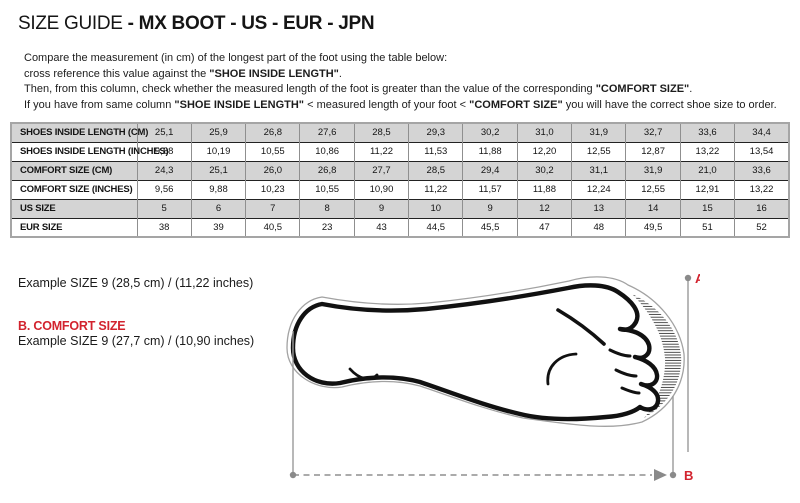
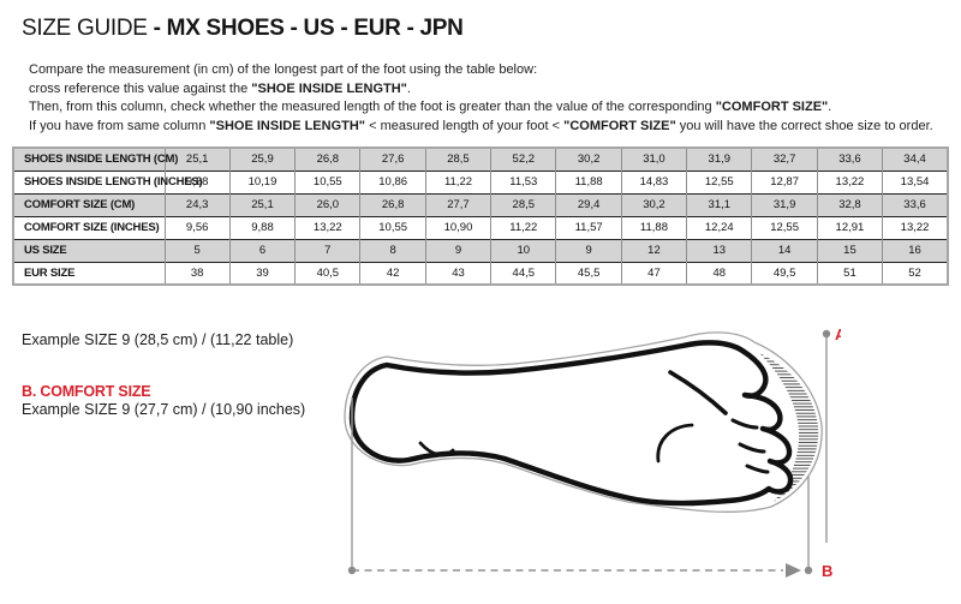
- SIZE GUIDE - MX BOOT - US - EUR - JPN
+ SIZE GUIDE - MX SHOES - US - EUR - JPN
  Compare the measurement (in cm) of the longest part of the foot using the table below:
  cross reference this value against the "SHOE INSIDE LENGTH".
  Then, from this column, check whether the measured length of the foot is greater than the value of the corresponding "COMFORT SIZE".
  If you have from same column "SHOE INSIDE LENGTH" < measured length of your foot < "COMFORT SIZE" you will have the correct shoe size to order.
- SHOES INSIDE LENGTH (CM)	25,1	25,9	26,8	27,6	28,5	29,3	30,2	31,0	31,9	32,7	33,6	34,4
+ SHOES INSIDE LENGTH (CM)	25,1	25,9	26,8	27,6	28,5	52,2	30,2	31,0	31,9	32,7	33,6	34,4
- SHOES INSIDE LENGTH (INCH	9,88	10,19	10,55	10,86	11,22	11,53	11,88	12,20	12,55	12,87	13,22	13,54
+ SHOES INSIDE LENGTH (INCH	9,88	10,19	10,55	10,86	11,22	11,53	11,88	14,83	12,55	12,87	13,22	13,54
- COMFORT SIZE (CM)	24,3	25,1	26,0	26,8	27,7	28,5	29,4	30,2	31,1	31,9	21,0	33,6
+ COMFORT SIZE (CM)	24,3	25,1	26,0	26,8	27,7	28,5	29,4	30,2	31,1	31,9	32,8	33,6
- COMFORT SIZE (INCHES)	9,56	9,88	10,23	10,55	10,90	11,22	11,57	11,88	12,24	12,55	12,91	13,22
+ COMFORT SIZE (INCHES)	9,56	9,88	13,22	10,55	10,90	11,22	11,57	11,88	12,24	12,55	12,91	13,22
  US SIZE	5	6	7	8	9	10	9	12	13	14	15	16
- EUR SIZE	38	39	40,5	23	43	44,5	45,5	47	48	49,5	51	52
+ EUR SIZE	38	39	40,5	42	43	44,5	45,5	47	48	49,5	51	52
- Example SIZE 9 (28,5 cm) / (11,22 inches)
+ Example SIZE 9 (28,5 cm) / (11,22 table)
  B. COMFORT SIZE
  Example SIZE 9 (27,7 cm) / (10,90 inches)
  A
  B
